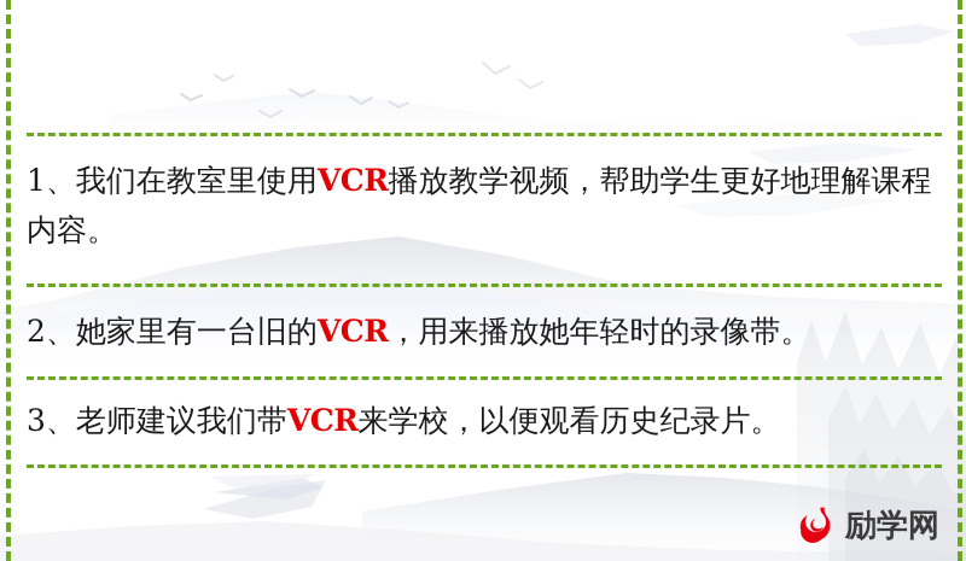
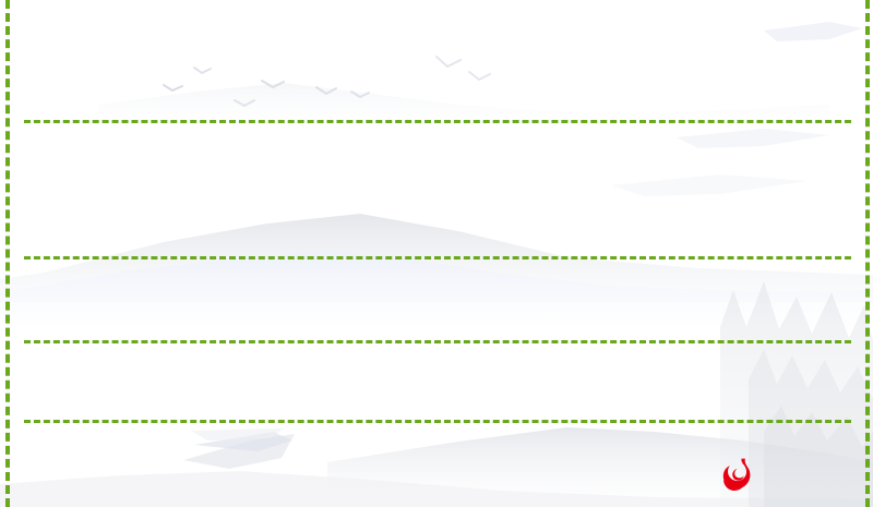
- 1、我们在教室里使用VCR播放教学视频，帮助学生更好地理解课程内容。
- 2、她家里有一台旧的VCR，用来播放她年轻时的录像带。
- 3、老师建议我们带VCR来学校，以便观看历史纪录片。
- 励学网
